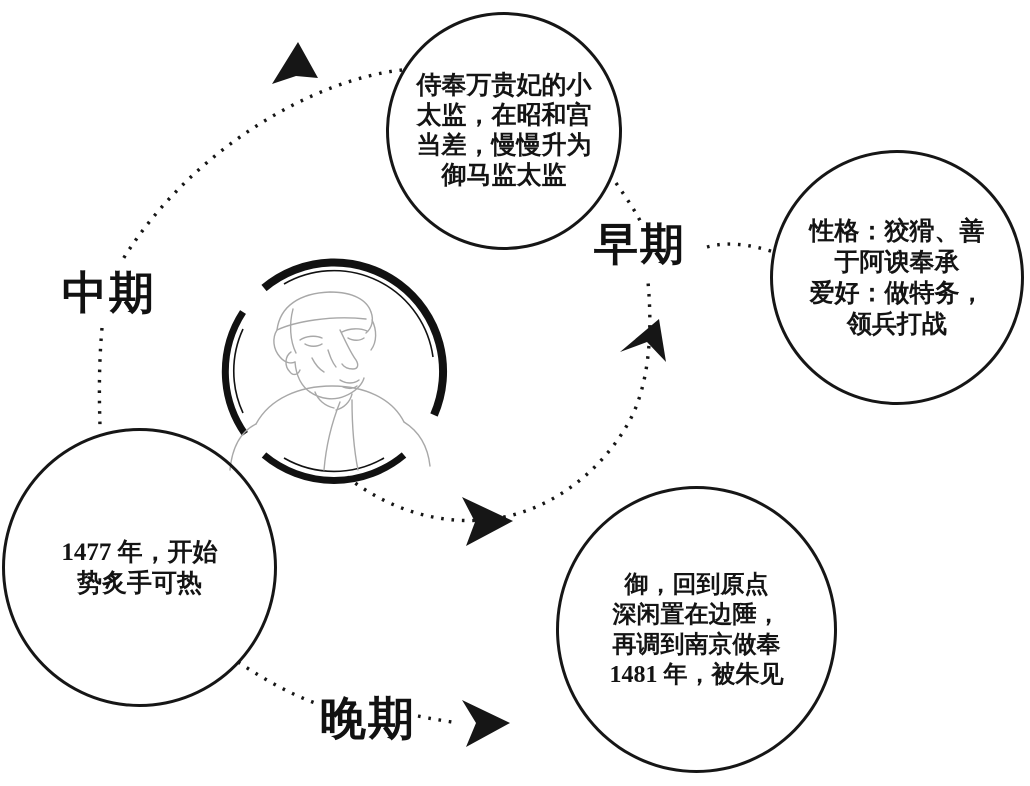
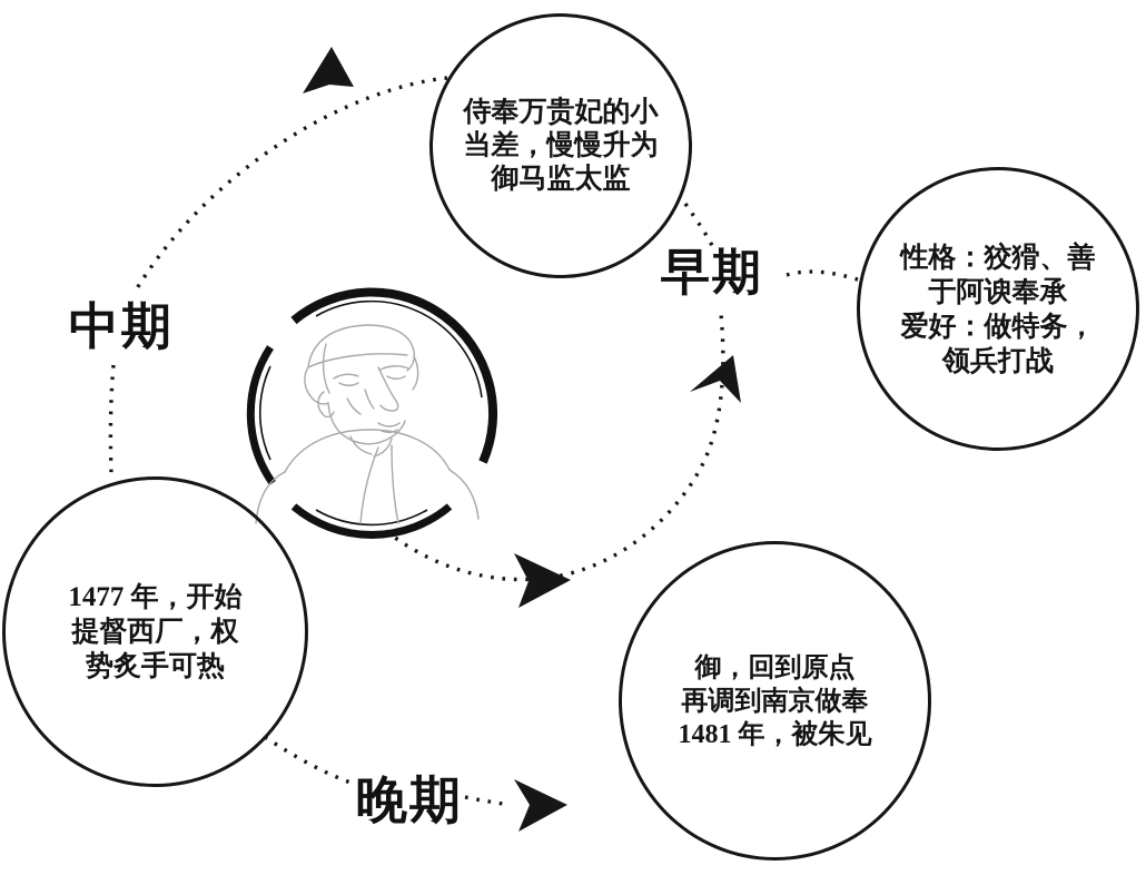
  侍奉万贵妃的小
- 太监，在昭和宫
  当差，慢慢升为
  御马监太监
  性格：狡猾、善
  于阿谀奉承
  爱好：做特务，
  领兵打战
  1477 年，开始
+ 提督西厂，权
  势炙手可热
  御，回到原点
- 深闲置在边陲，
  再调到南京做奉
  1481 年，被朱见
  早期
  中期
  晚期
